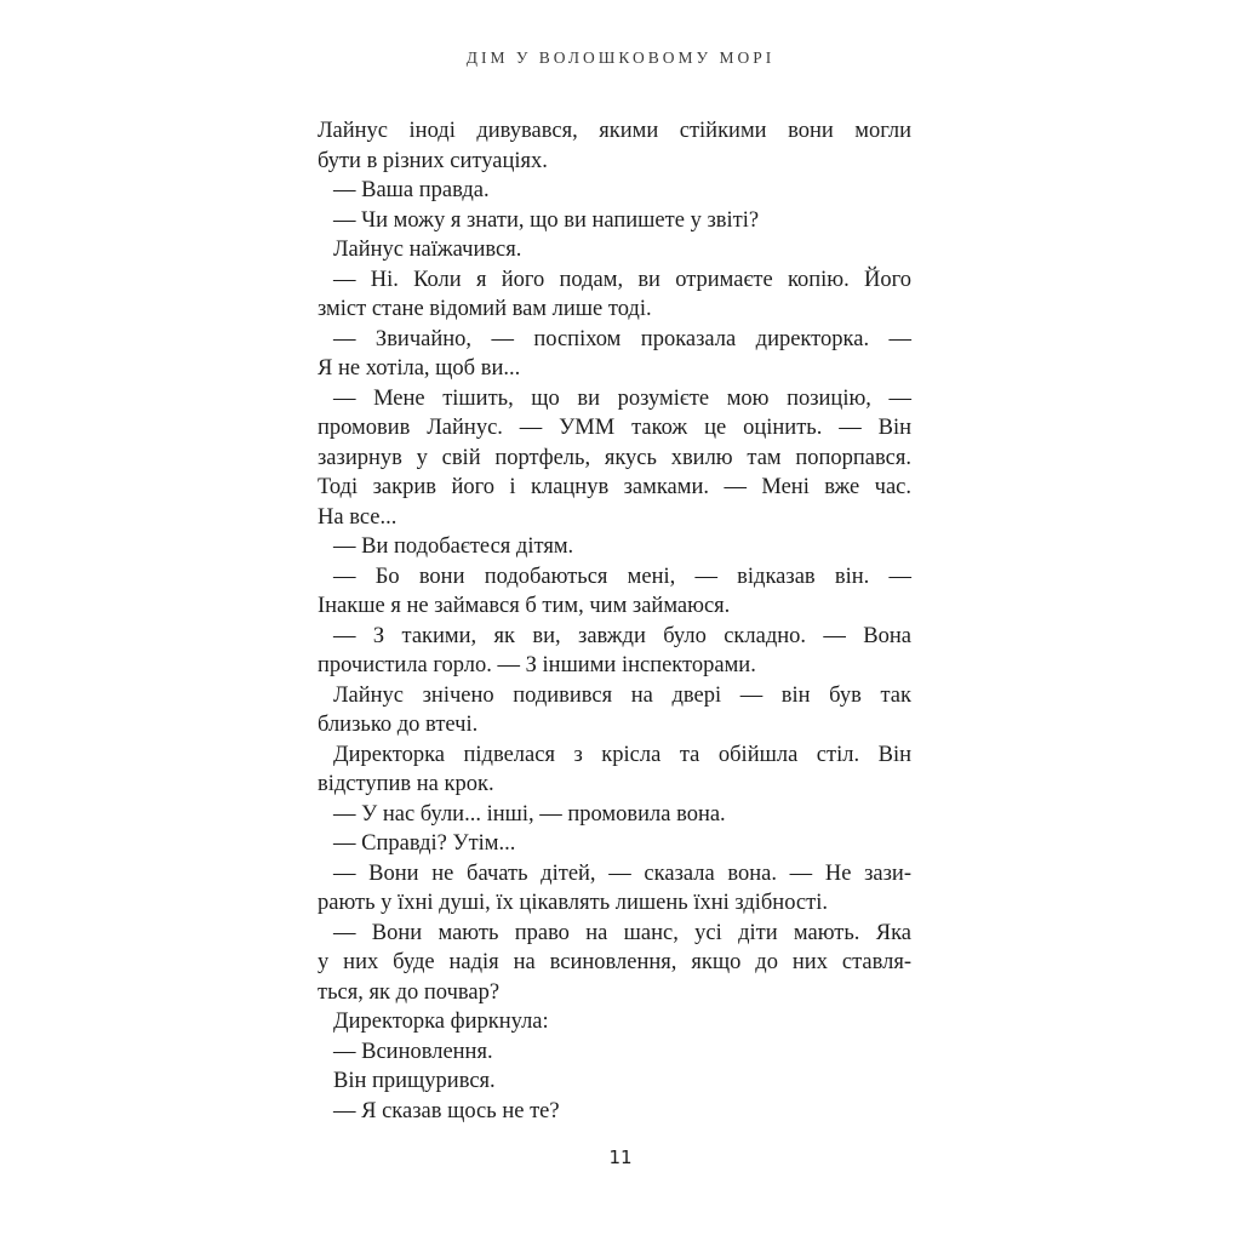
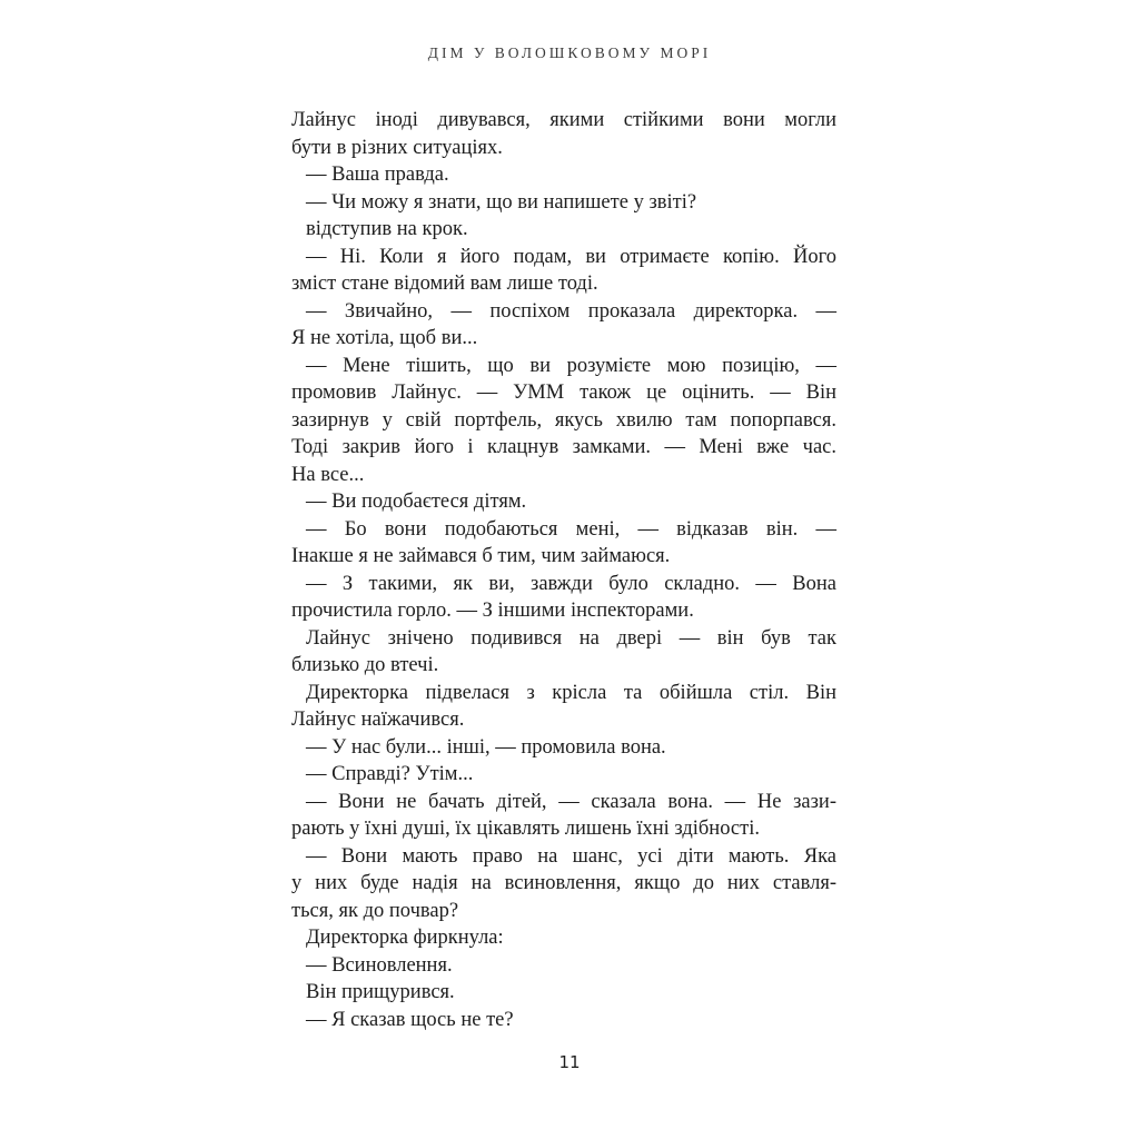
  ДІМ У ВОЛОШКОВОМУ МОРІ
  Лайнус іноді дивувався, якими стійкими вони могли
  бути в різних ситуаціях.
  — Ваша правда.
  — Чи можу я знати, що ви напишете у звіті?
- Лайнус наїжачився.
+ відступив на крок.
  — Ні. Коли я його подам, ви отримаєте копію. Його
  зміст стане відомий вам лише тоді.
  — Звичайно, — поспіхом проказала директорка. —
  Я не хотіла, щоб ви...
  — Мене тішить, що ви розумієте мою позицію, —
  промовив Лайнус. — УММ також це оцінить. — Він
  зазирнув у свій портфель, якусь хвилю там попорпався.
  Тоді закрив його і клацнув замками. — Мені вже час.
  На все...
  — Ви подобаєтеся дітям.
  — Бо вони подобаються мені, — відказав він. —
  Інакше я не займався б тим, чим займаюся.
  — З такими, як ви, завжди було складно. — Вона
  прочистила горло. — З іншими інспекторами.
  Лайнус знічено подивився на двері — він був так
  близько до втечі.
  Директорка підвелася з крісла та обійшла стіл. Він
- відступив на крок.
+ Лайнус наїжачився.
  — У нас були... інші, — промовила вона.
  — Справді? Утім...
  — Вони не бачать дітей, — сказала вона. — Не зази-
  рають у їхні душі, їх цікавлять лишень їхні здібності.
  — Вони мають право на шанс, усі діти мають. Яка
  у них буде надія на всиновлення, якщо до них ставля-
  ться, як до почвар?
  Директорка фиркнула:
  — Всиновлення.
  Він прищурився.
  — Я сказав щось не те?
  11
